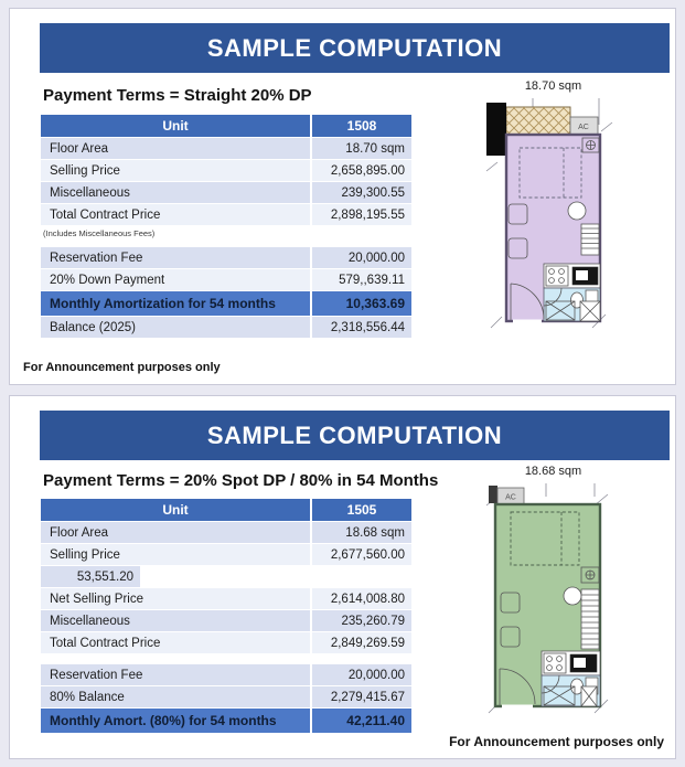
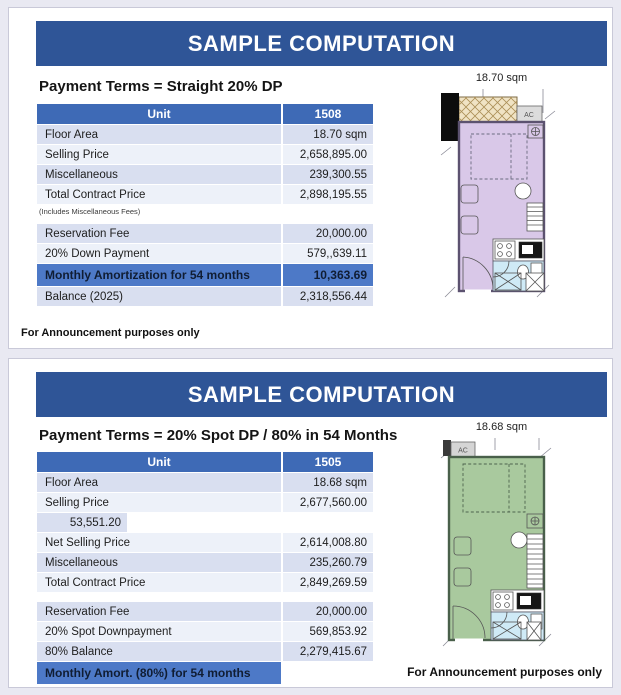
  SAMPLE COMPUTATION
  Payment Terms = Straight 20% DP
  Unit
  1508
  Floor Area
  18.70 sqm
  Selling Price
  2,658,895.00
  Miscellaneous
  239,300.55
  Total Contract Price
  2,898,195.55
  (Includes Miscellaneous Fees)
  Reservation Fee
  20,000.00
  20% Down Payment
  579,,639.11
  Monthly Amortization for 54 months
  10,363.69
  Balance (2025)
  2,318,556.44
  18.70 sqm
  For Announcement purposes only
  SAMPLE COMPUTATION
  Payment Terms = 20% Spot DP / 80% in 54 Months
  Unit
  1505
  Floor Area
  18.68 sqm
  Selling Price
  2,677,560.00
  53,551.20
  Net Selling Price
  2,614,008.80
  Miscellaneous
  235,260.79
  Total Contract Price
  2,849,269.59
  Reservation Fee
  20,000.00
+ 20% Spot Downpayment
+ 569,853.92
  80% Balance
  2,279,415.67
  Monthly Amort. (80%) for 54 months
- 42,211.40
  18.68 sqm
  For Announcement purposes only
